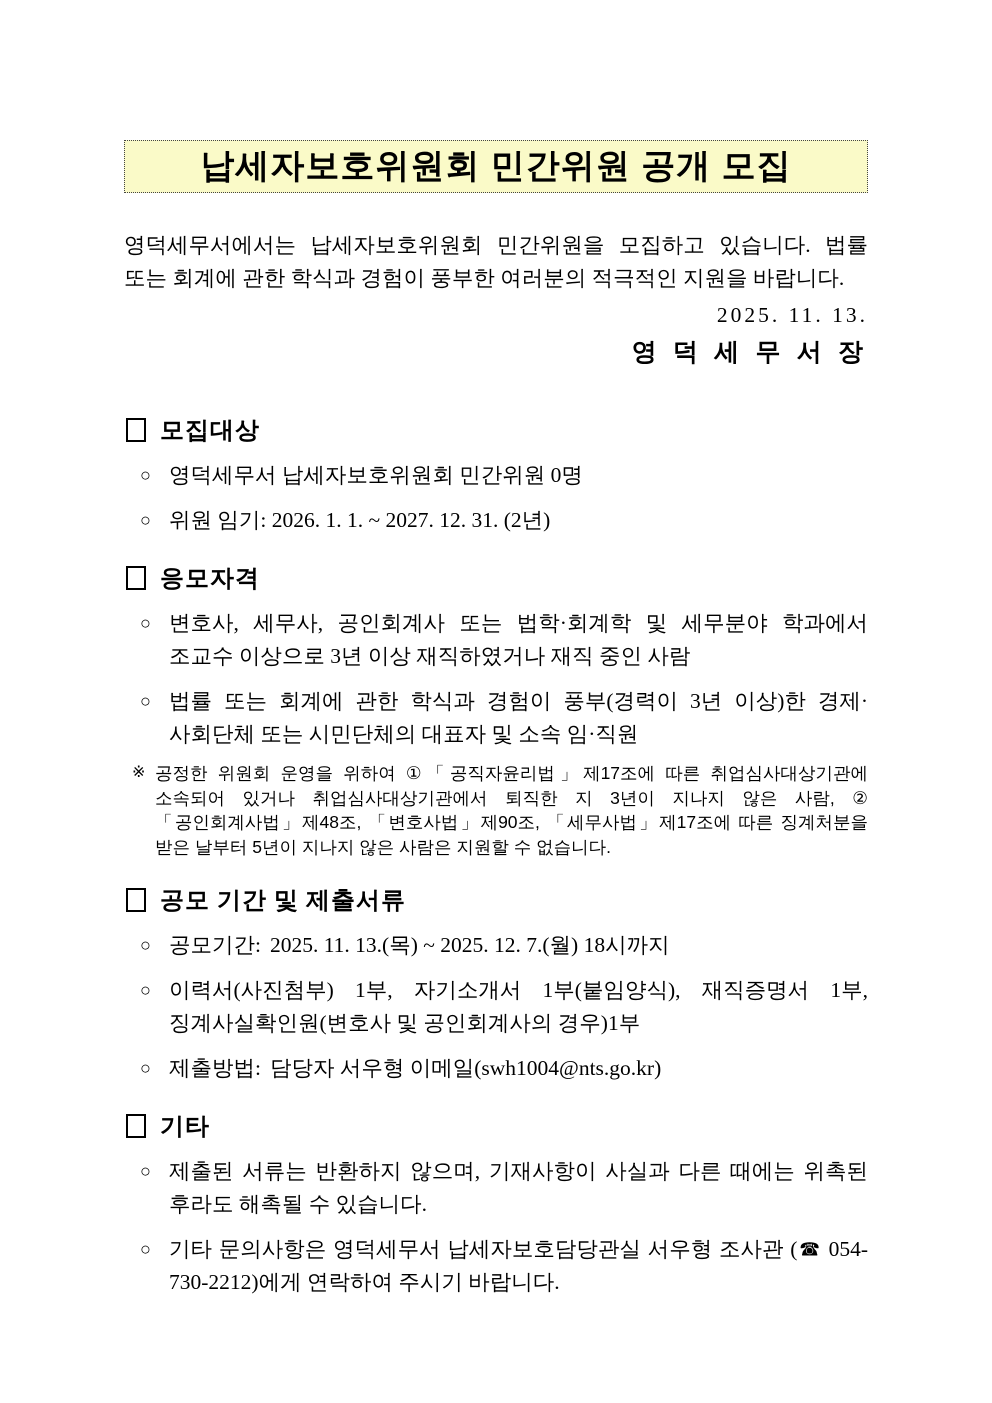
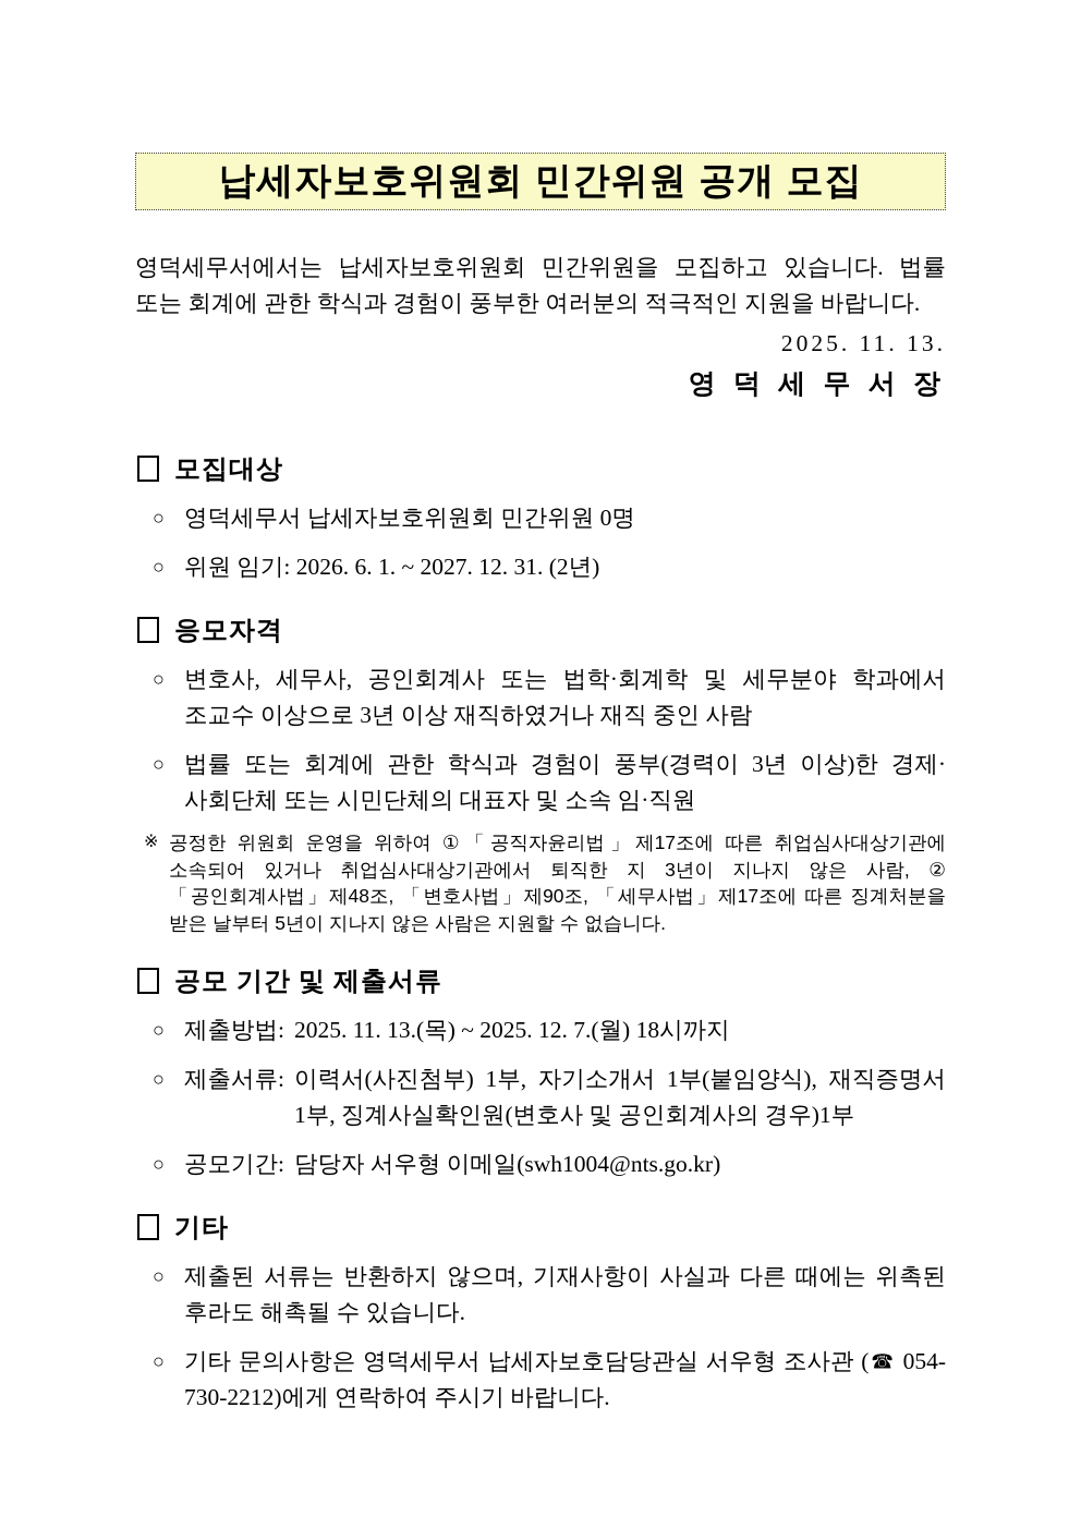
  납세자보호위원회 민간위원 공개 모집
  영덕세무서에서는 납세자보호위원회 민간위원을 모집하고 있습니다. 법률 또는 회계에 관한 학식과 경험이 풍부한 여러분의 적극적인 지원을 바랍니다.
  2025. 11. 13.
  영 덕 세 무 서 장
  모집대상
  ○
  영덕세무서 납세자보호위원회 민간위원 0명
  ○
- 위원 임기: 2026. 1. 1. ~ 2027. 12. 31. (2년)
+ 위원 임기: 2026. 6. 1. ~ 2027. 12. 31. (2년)
  응모자격
  ○
  변호사, 세무사, 공인회계사 또는 법학·회계학 및 세무분야 학과에서 조교수 이상으로 3년 이상 재직하였거나 재직 중인 사람
  ○
  법률 또는 회계에 관한 학식과 경험이 풍부(경력이 3년 이상)한 경제·사회단체 또는 시민단체의 대표자 및 소속 임·직원
  ※
  공정한 위원회 운영을 위하여 ①「공직자윤리법」제17조에 따른 취업심사대상기관에 소속되어 있거나 취업심사대상기관에서 퇴직한 지 3년이 지나지 않은 사람, ②「공인회계사법」제48조, 「변호사법」제90조, 「세무사법」제17조에 따른 징계처분을 받은 날부터 5년이 지나지 않은 사람은 지원할 수 없습니다.
  공모 기간 및 제출서류
  ○
- 공모기간:
+ 제출방법:
  2025. 11. 13.(목) ~ 2025. 12. 7.(월) 18시까지
  ○
+ 제출서류:
  이력서(사진첨부) 1부, 자기소개서 1부(붙임양식), 재직증명서 1부, 징계사실확인원(변호사 및 공인회계사의 경우)1부
  ○
- 제출방법:
+ 공모기간:
  담당자 서우형 이메일(swh1004@nts.go.kr)
  기타
  ○
  제출된 서류는 반환하지 않으며, 기재사항이 사실과 다른 때에는 위촉된 후라도 해촉될 수 있습니다.
  ○
  기타 문의사항은 영덕세무서 납세자보호담당관실 서우형 조사관 (☎ 054-730-2212)에게 연락하여 주시기 바랍니다.
